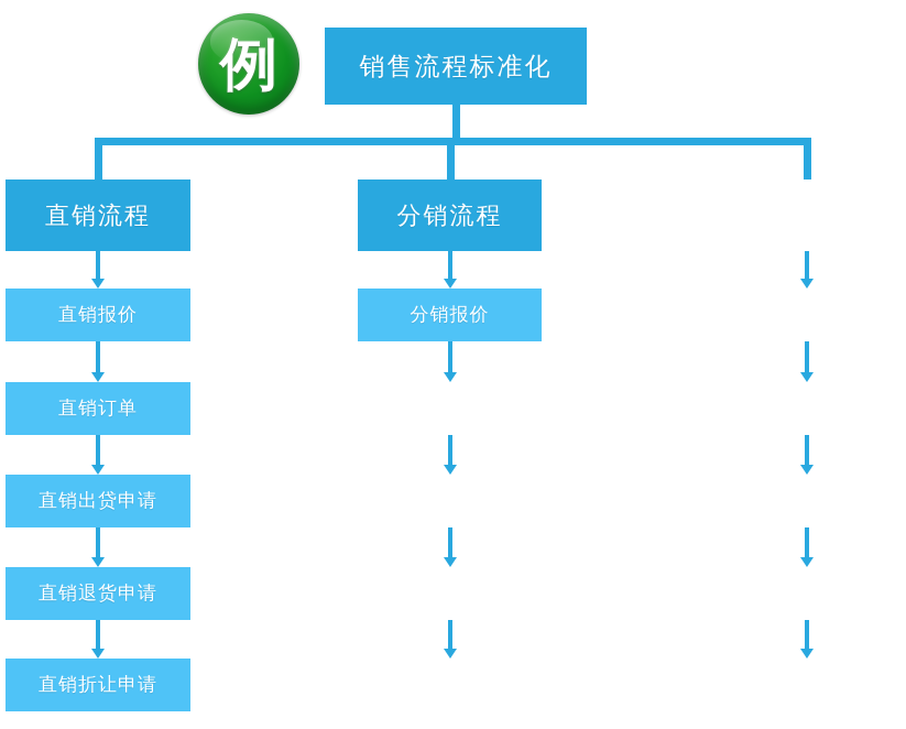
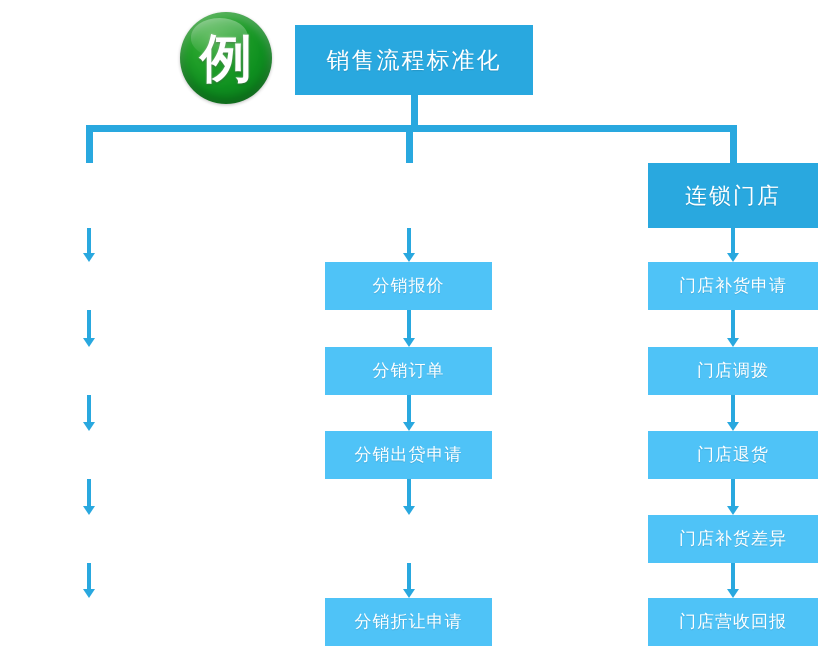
  例
  销售流程标准化
- 直销流程
- 直销报价
- 直销订单
- 直销出贷申请
- 直销退货申请
- 直销折让申请
- 分销流程
  分销报价
+ 分销订单
+ 分销出贷申请
+ 分销折让申请
+ 连锁门店
+ 门店补货申请
+ 门店调拨
+ 门店退货
+ 门店补货差异
+ 门店营收回报
